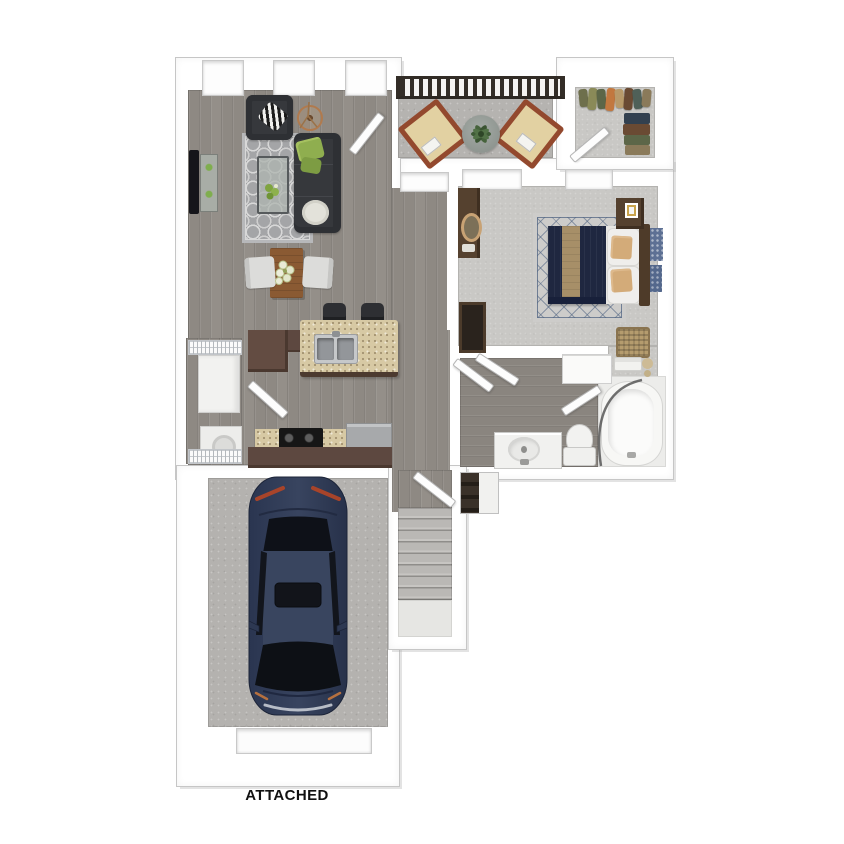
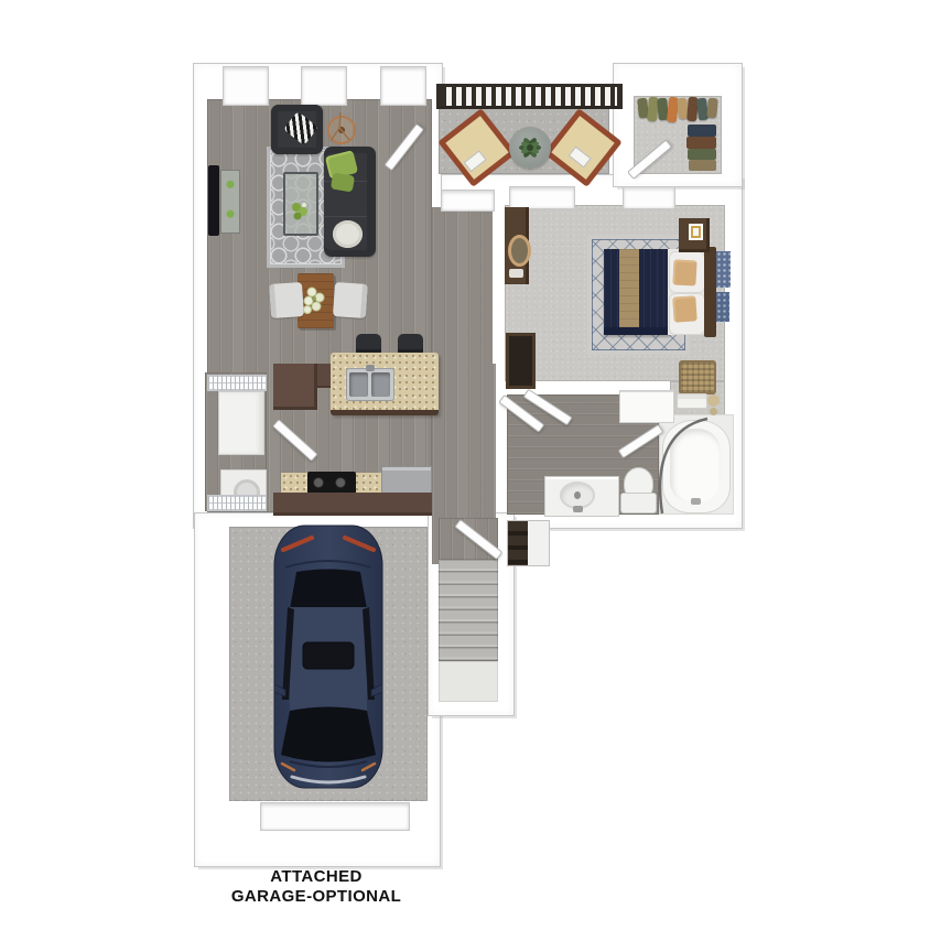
  ATTACHED
+ GARAGE-OPTIONAL
